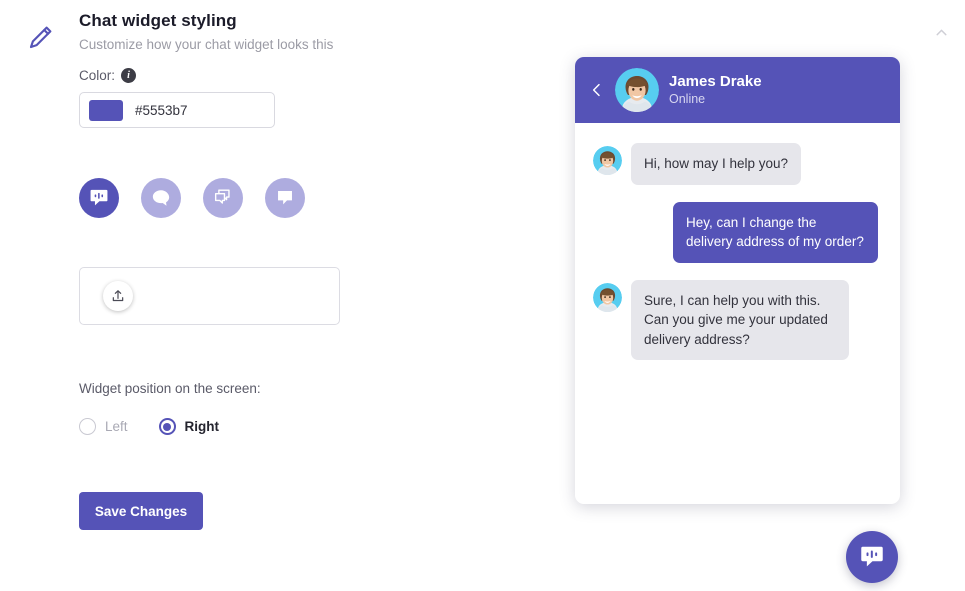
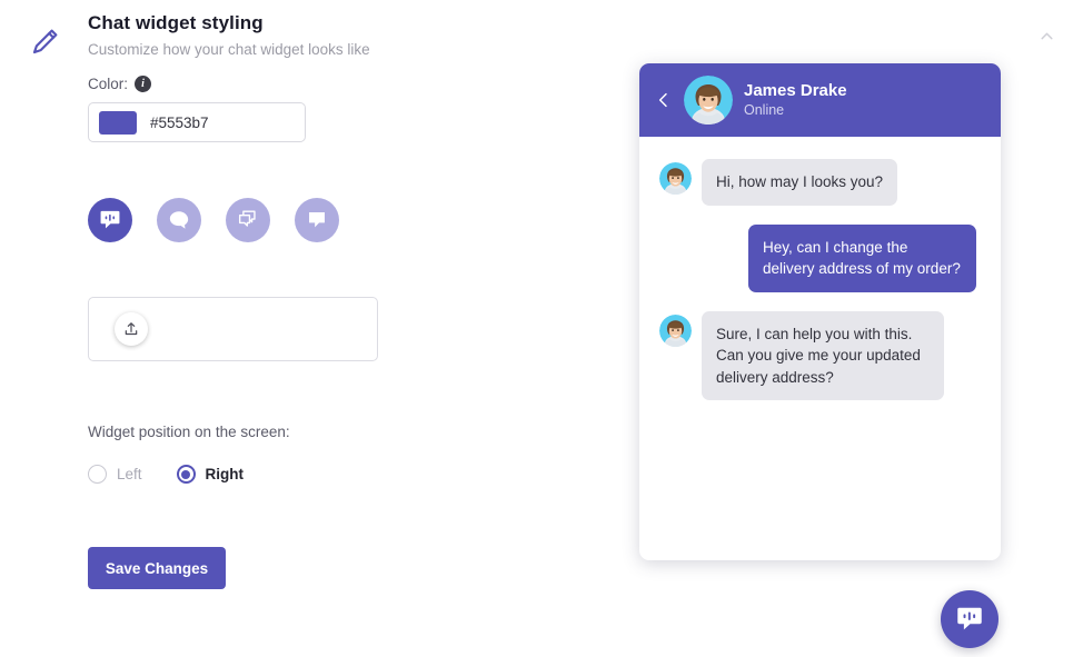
  Chat widget styling
- Customize how your chat widget looks this
+ Customize how your chat widget looks like
  Color:
  i
  #5553b7
  Widget position on the screen:
  Left
  Right
  Save Changes
  James Drake
  Online
- Hi, how may I help you?
+ Hi, how may I looks you?
  Hey, can I change the delivery address of my order?
  Sure, I can help you with this. Can you give me your updated delivery address?
